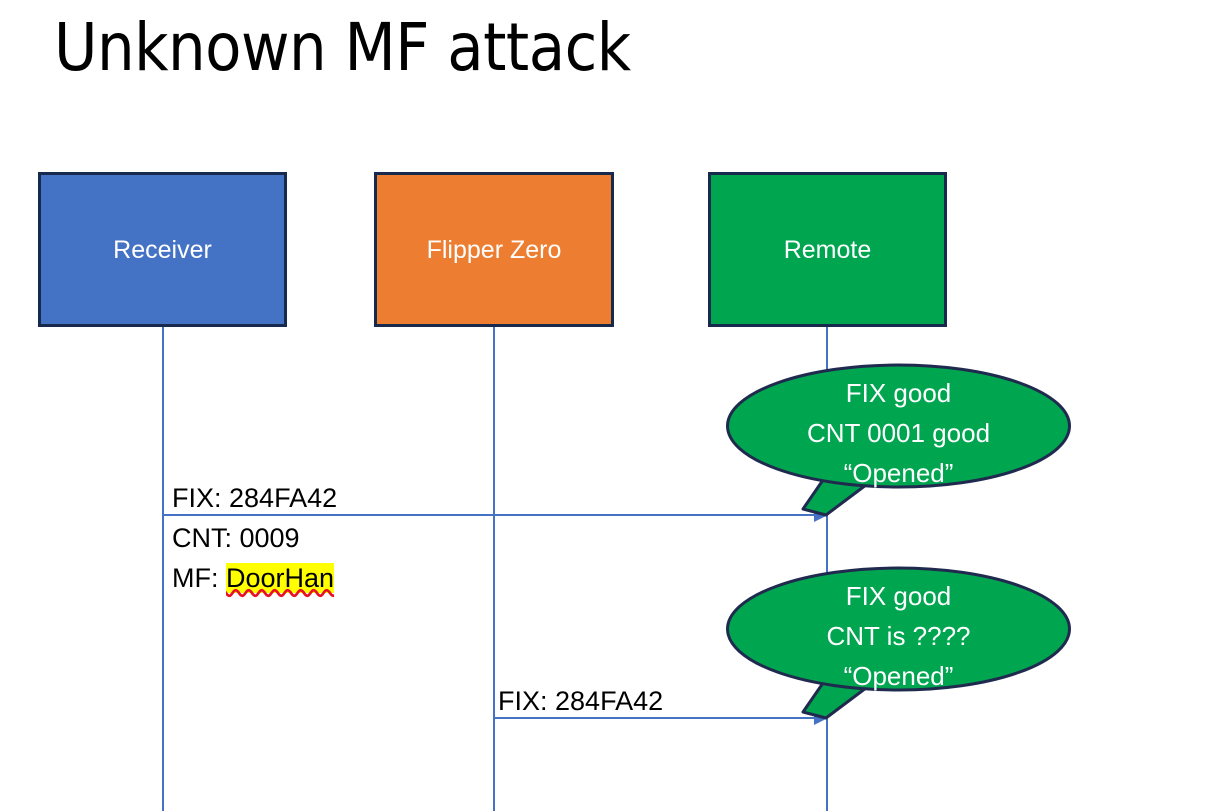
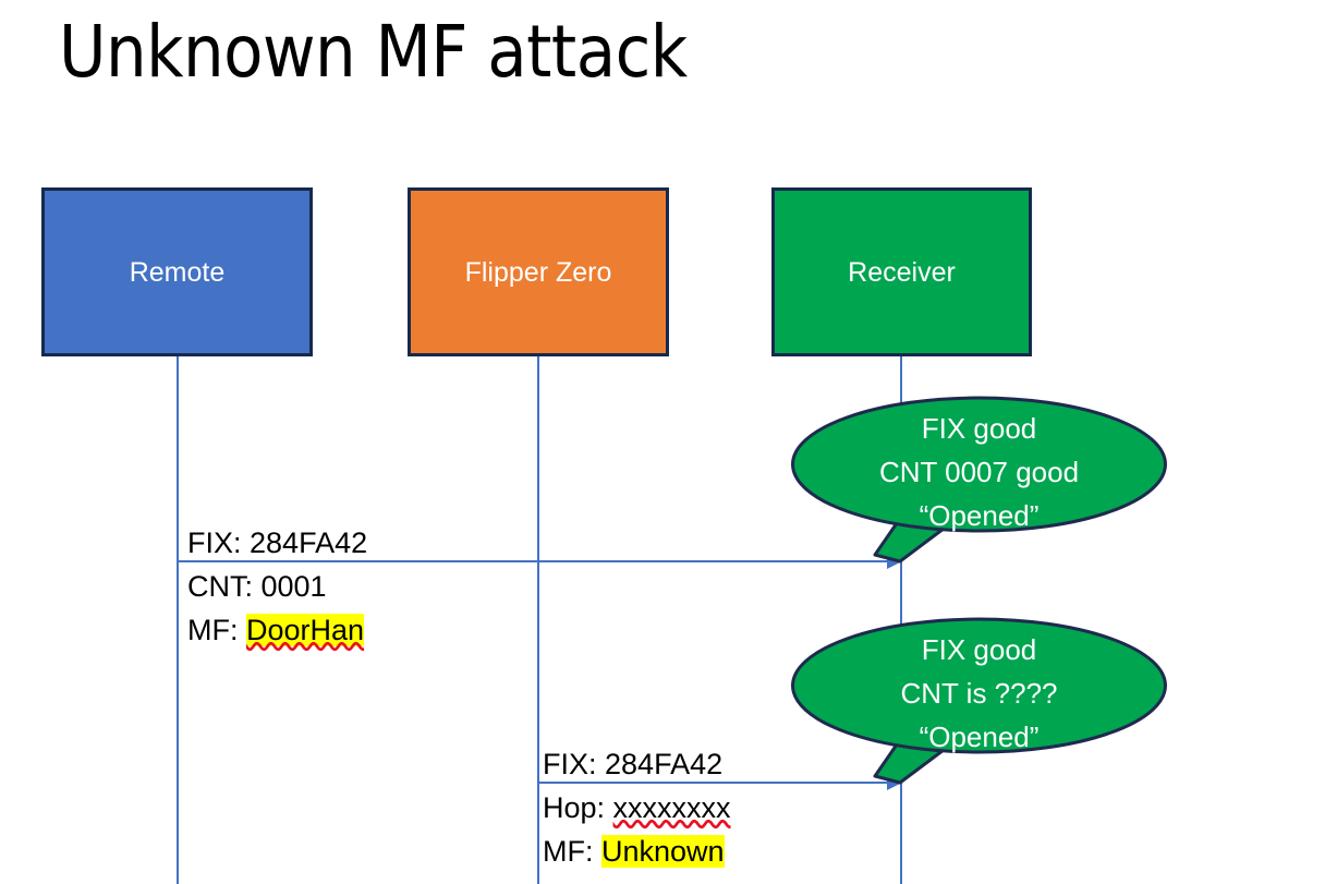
  Unknown MF attack
- Receiver
+ Remote
  Flipper Zero
- Remote
+ Receiver
  FIX: 284FA42
- CNT: 0009
+ CNT: 0001
  MF: DoorHan
  FIX: 284FA42
+ Hop: xxxxxxxx
+ MF: Unknown
  FIX good
- CNT 0001 good
+ CNT 0007 good
  “Opened”
  FIX good
  CNT is ????
  “Opened”
